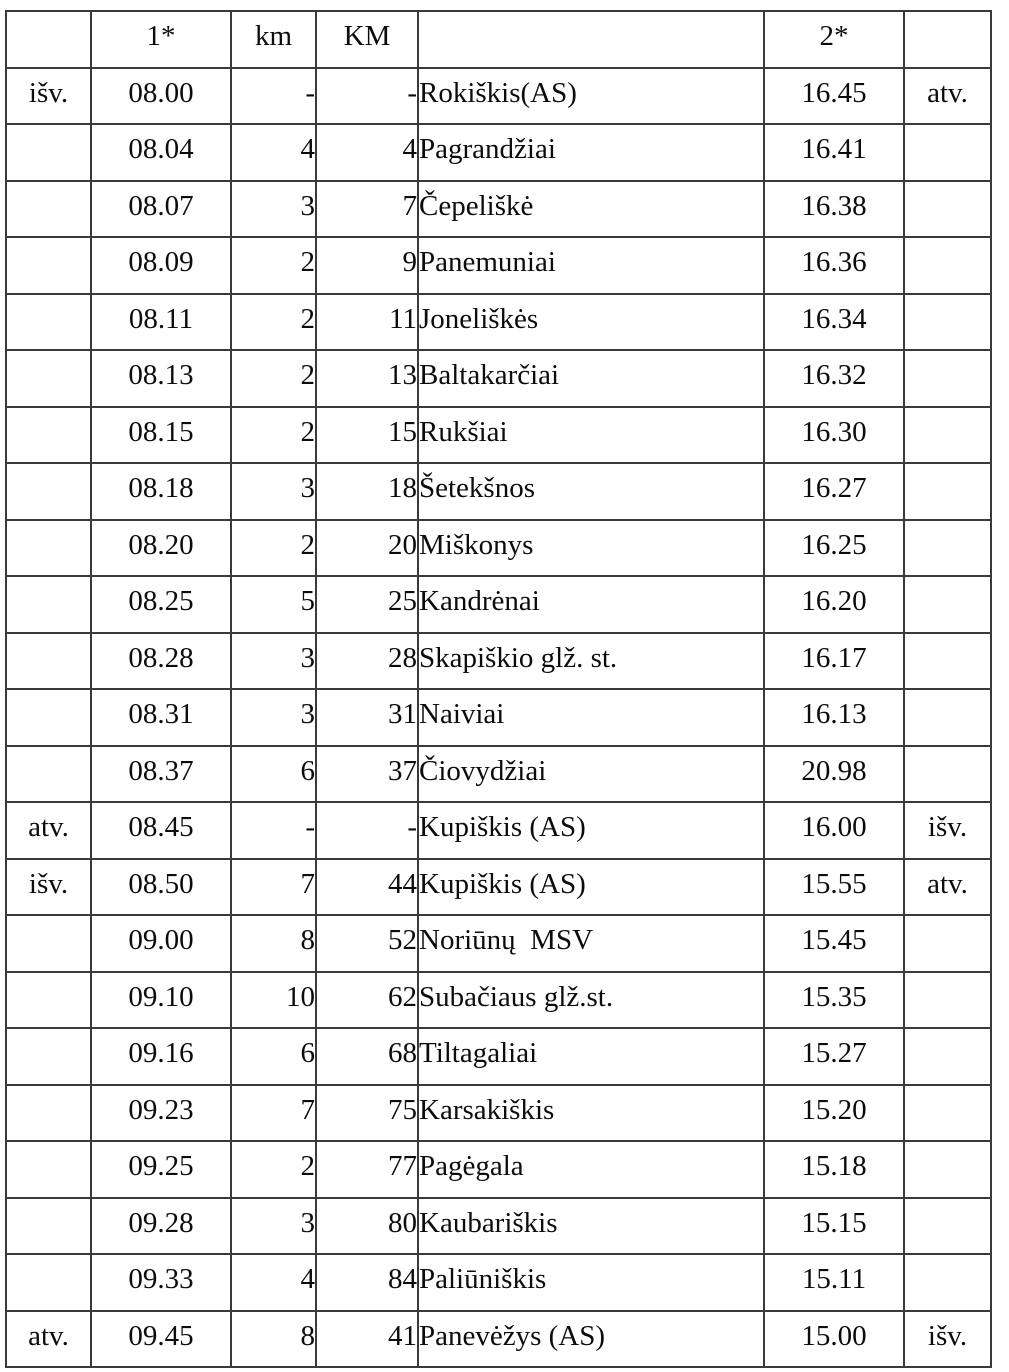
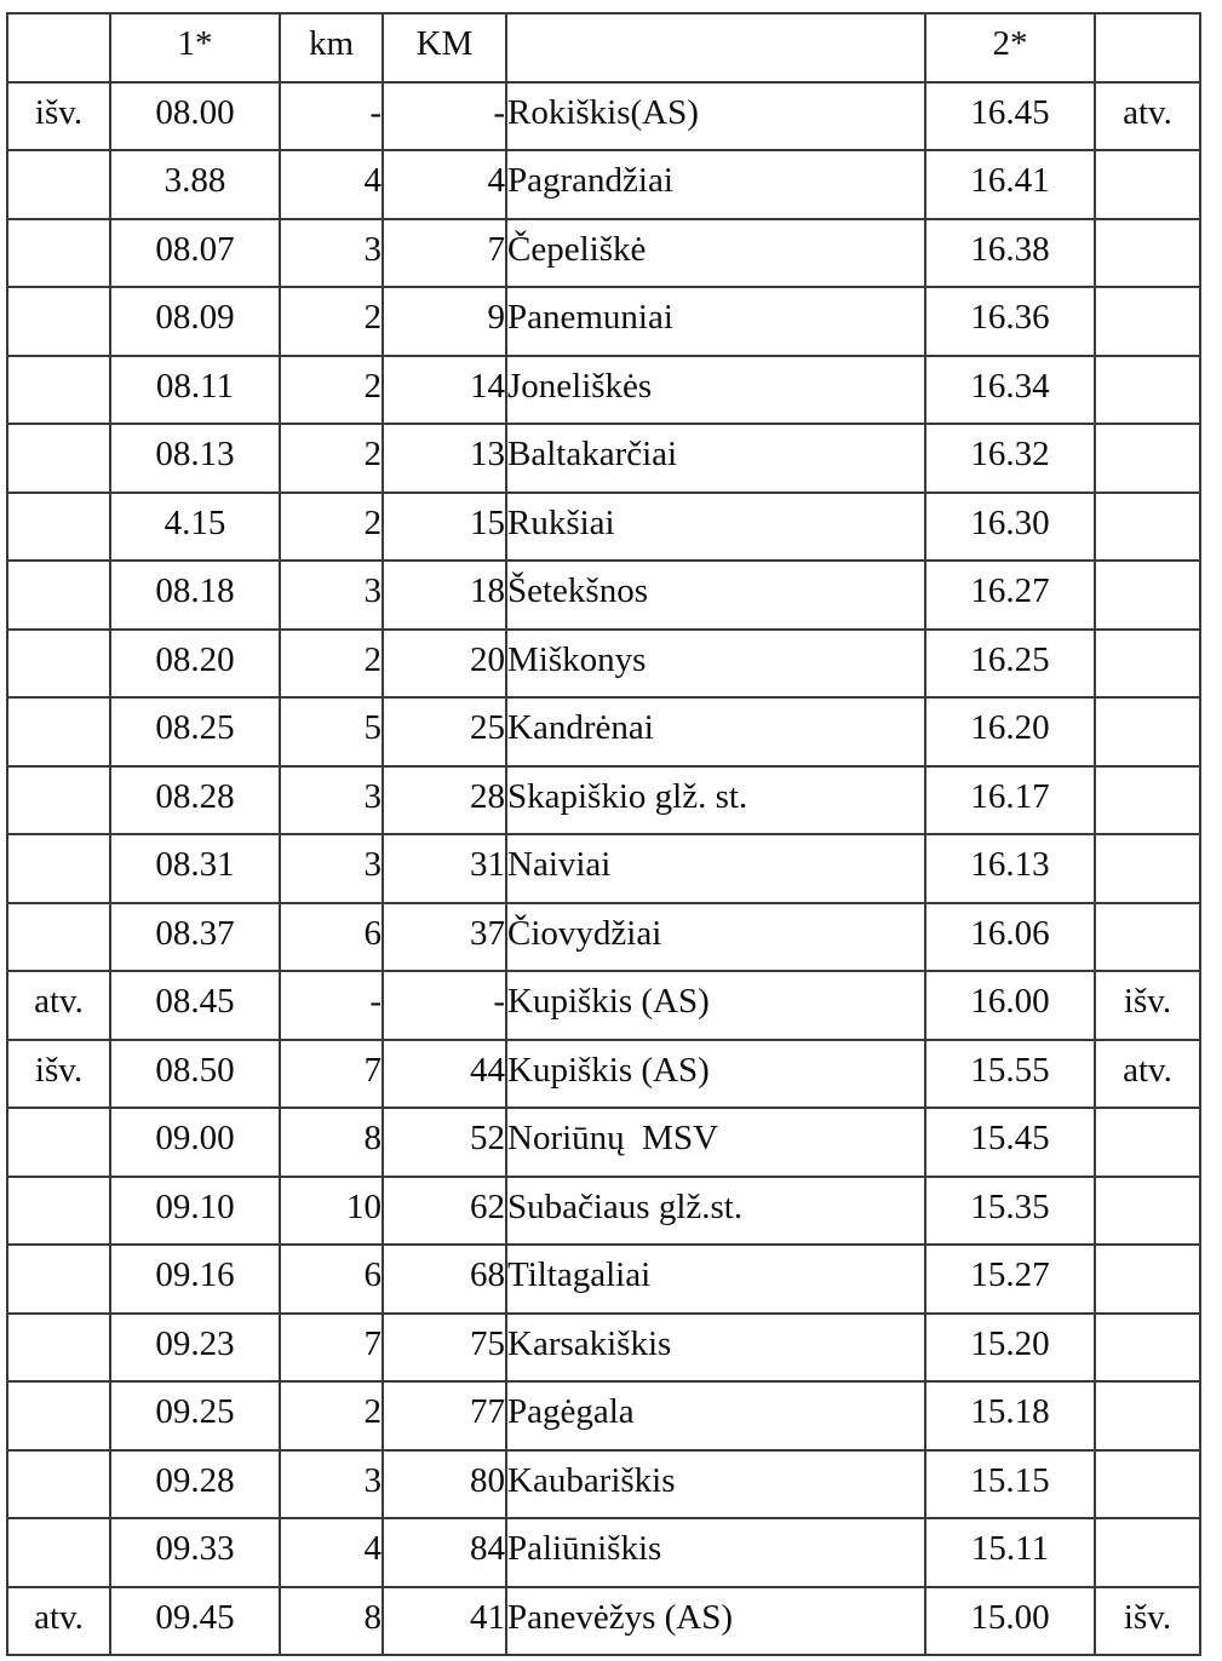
  	1*	km	KM		2*
  išv.	08.00	-	-	Rokiškis(AS)	16.45	atv.
- 	08.04	4	4	Pagrandžiai	16.41
+ 	3.88	4	4	Pagrandžiai	16.41
  	08.07	3	7	Čepeliškė	16.38
  	08.09	2	9	Panemuniai	16.36
- 	08.11	2	11	Joneliškės	16.34
+ 	08.11	2	14	Joneliškės	16.34
  	08.13	2	13	Baltakarčiai	16.32
- 	08.15	2	15	Rukšiai	16.30
+ 	4.15	2	15	Rukšiai	16.30
  	08.18	3	18	Šetekšnos	16.27
  	08.20	2	20	Miškonys	16.25
  	08.25	5	25	Kandrėnai	16.20
  	08.28	3	28	Skapiškio glž. st.	16.17
  	08.31	3	31	Naiviai	16.13
- 	08.37	6	37	Čiovydžiai	20.98
+ 	08.37	6	37	Čiovydžiai	16.06
  atv.	08.45	-	-	Kupiškis (AS)	16.00	išv.
  išv.	08.50	7	44	Kupiškis (AS)	15.55	atv.
  	09.00	8	52	Noriūnų MSV	15.45
  	09.10	10	62	Subačiaus glž.st.	15.35
  	09.16	6	68	Tiltagaliai	15.27
  	09.23	7	75	Karsakiškis	15.20
  	09.25	2	77	Pagėgala	15.18
  	09.28	3	80	Kaubariškis	15.15
  	09.33	4	84	Paliūniškis	15.11
  atv.	09.45	8	41	Panevėžys (AS)	15.00	išv.
